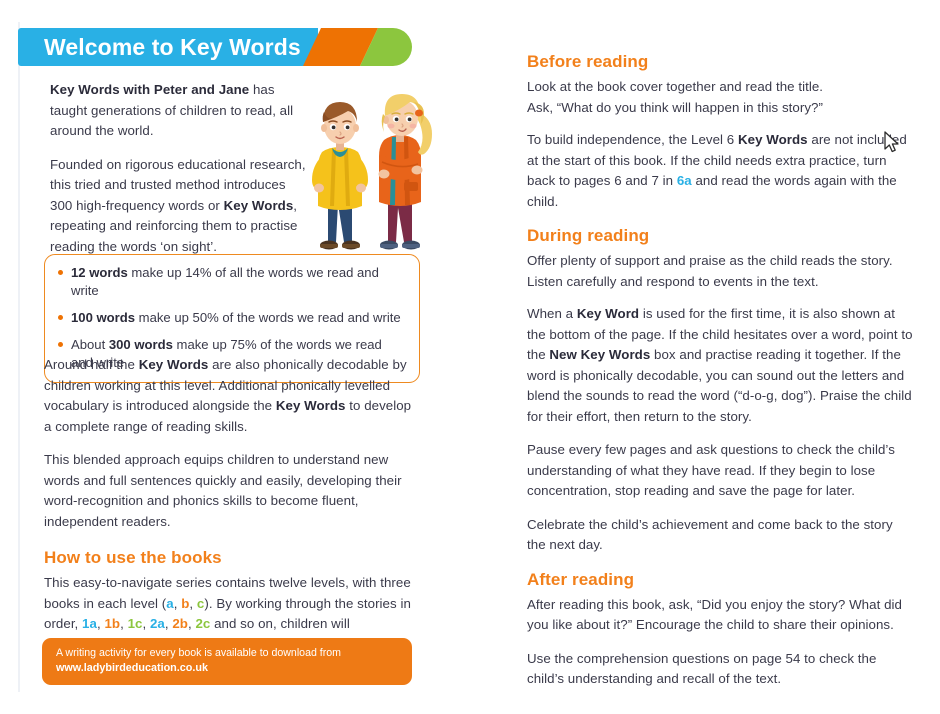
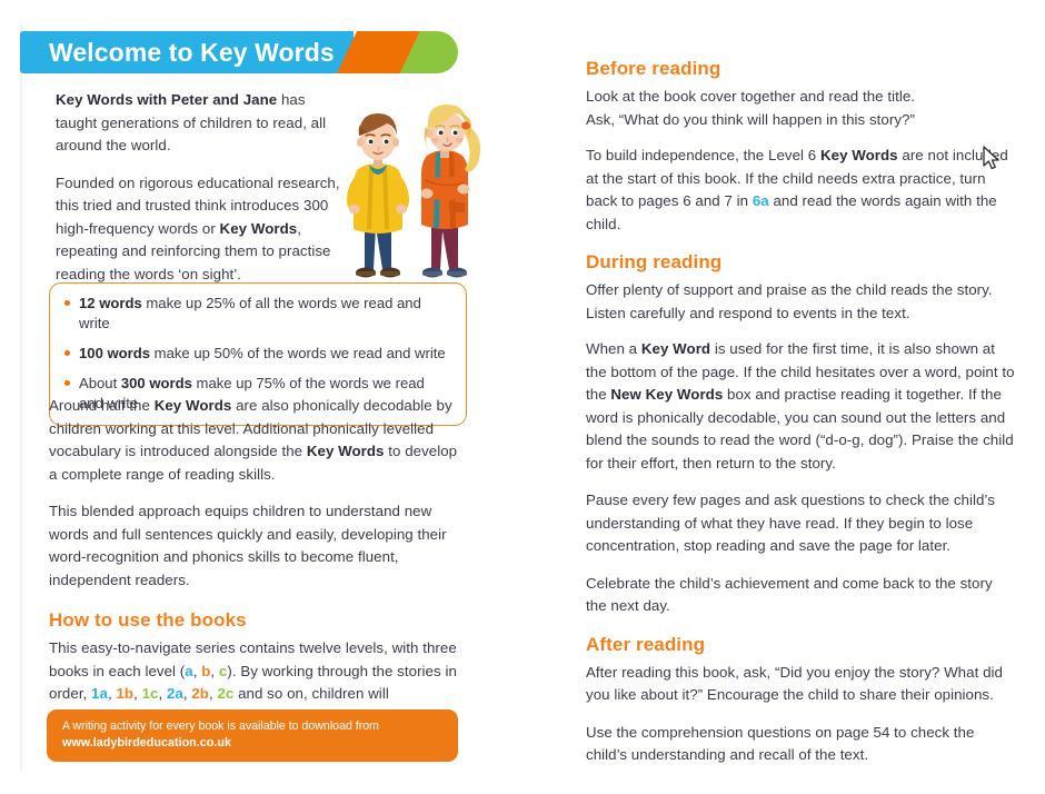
  Welcome to Key Words
  Key Words with Peter and Jane has taught generations of children to read, all around the world.
- Founded on rigorous educational research, this tried and trusted method introduces 300 high-frequency words or Key Words, repeating and reinforcing them to practise reading the words ‘on sight’.
+ Founded on rigorous educational research, this tried and trusted think introduces 300 high-frequency words or Key Words, repeating and reinforcing them to practise reading the words ‘on sight’.
- 12 words make up 14% of all the words we read and write
+ 12 words make up 25% of all the words we read and write
  100 words make up 50% of the words we read and write
  About 300 words make up 75% of the words we read and write
  Around half the Key Words are also phonically decodable by children working at this level. Additional phonically levelled vocabulary is introduced alongside the Key Words to develop a complete range of reading skills.
  This blended approach equips children to understand new words and full sentences quickly and easily, developing their word-recognition and phonics skills to become fluent, independent readers.
  How to use the books
  This easy-to-navigate series contains twelve levels, with three books in each level (a, b, c). By working through the stories in order, 1a, 1b, 1c, 2a, 2b, 2c and so on, children will
  A writing activity for every book is available to download from
  www.ladybirdeducation.co.uk
  Before reading
  Look at the book cover together and read the title.
  Ask, “What do you think will happen in this story?”
  To build independence, the Level 6 Key Words are not inclued at the start of this book. If the child needs extra practice, turn back to pages 6 and 7 in 6a and read the words again with the child.
  During reading
  Offer plenty of support and praise as the child reads the story.
  Listen carefully and respond to events in the text.
  When a Key Word is used for the first time, it is also shown at the bottom of the page. If the child hesitates over a word, point to the New Key Words box and practise reading it together. If the word is phonically decodable, you can sound out the letters and blend the sounds to read the word (“d-o-g, dog”). Praise the child for their effort, then return to the story.
  Pause every few pages and ask questions to check the child’s understanding of what they have read. If they begin to lose concentration, stop reading and save the page for later.
  Celebrate the child’s achievement and come back to the story the next day.
  After reading
  After reading this book, ask, “Did you enjoy the story? What did you like about it?” Encourage the child to share their opinions.
  Use the comprehension questions on page 54 to check the child’s understanding and recall of the text.
